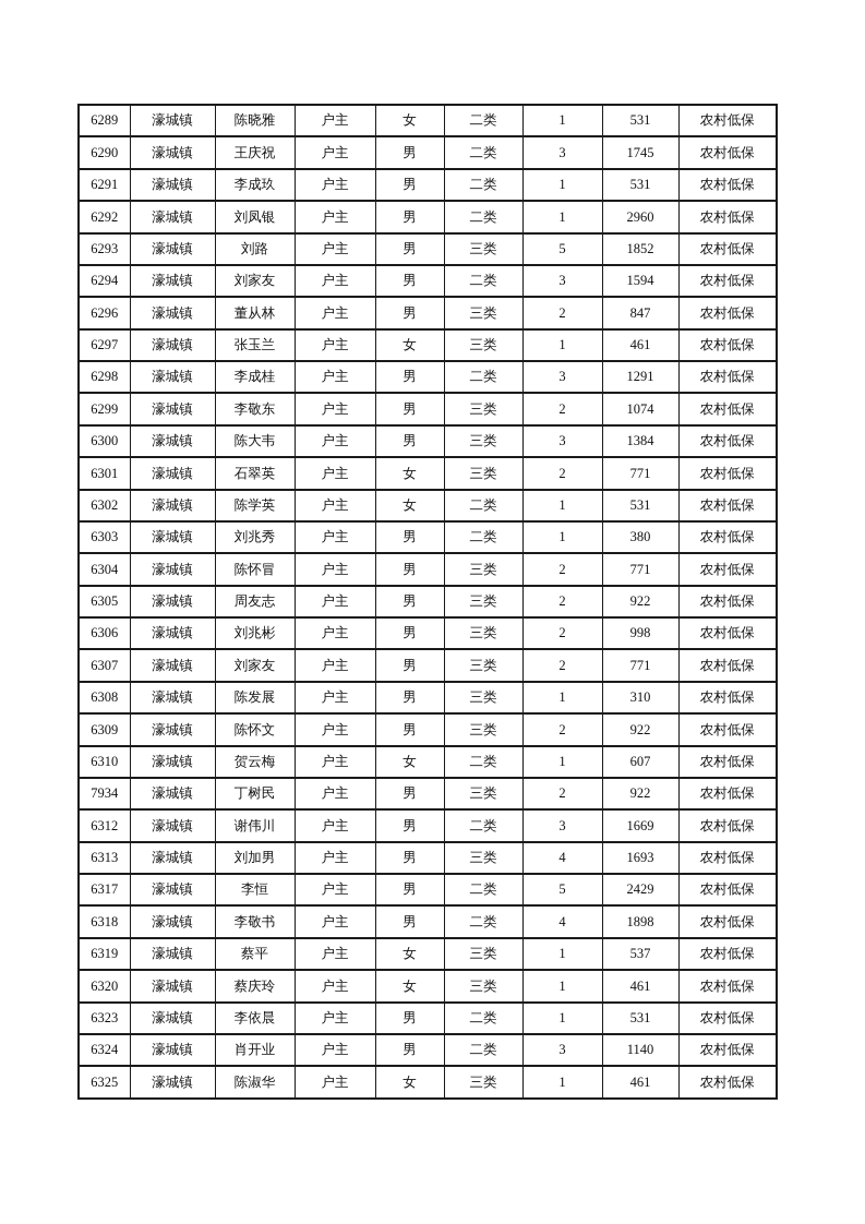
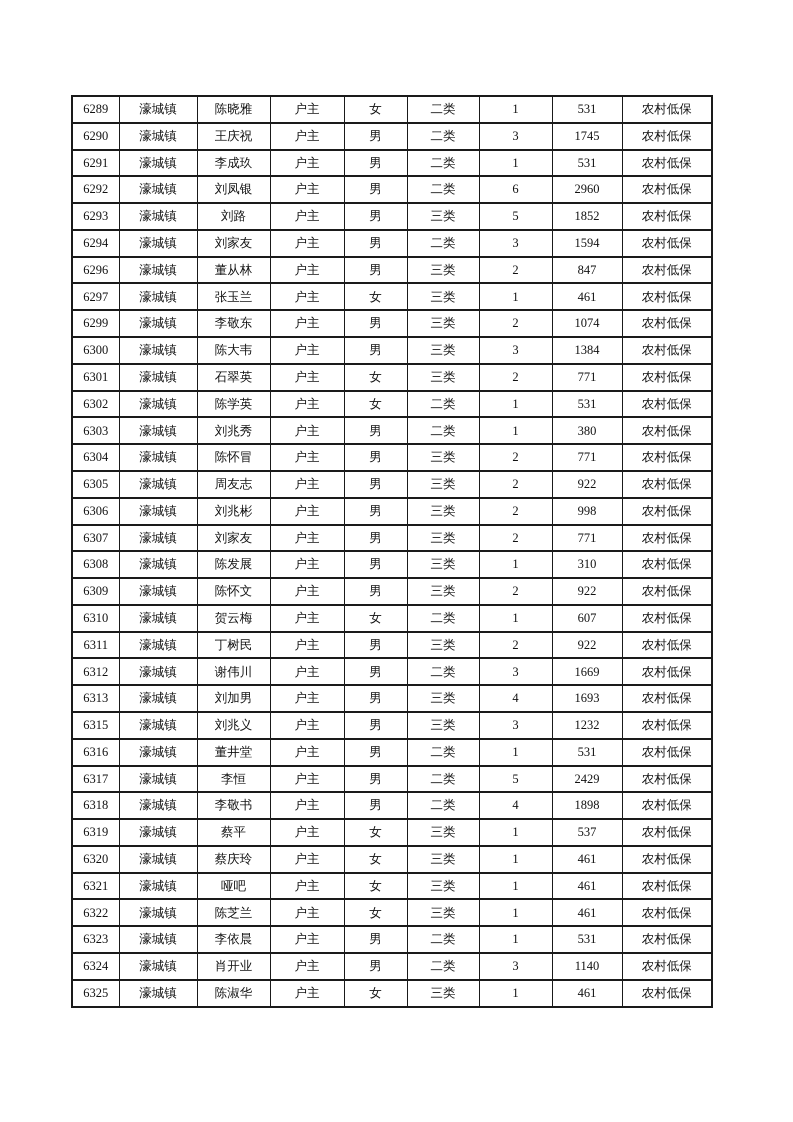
  6289	濠城镇	陈晓雅	户主	女	二类	1	531	农村低保
  6290	濠城镇	王庆祝	户主	男	二类	3	1745	农村低保
  6291	濠城镇	李成玖	户主	男	二类	1	531	农村低保
- 6292	濠城镇	刘凤银	户主	男	二类	1	2960	农村低保
+ 6292	濠城镇	刘凤银	户主	男	二类	6	2960	农村低保
  6293	濠城镇	刘路	户主	男	三类	5	1852	农村低保
  6294	濠城镇	刘家友	户主	男	二类	3	1594	农村低保
  6296	濠城镇	董从林	户主	男	三类	2	847	农村低保
  6297	濠城镇	张玉兰	户主	女	三类	1	461	农村低保
- 6298	濠城镇	李成桂	户主	男	二类	3	1291	农村低保
  6299	濠城镇	李敬东	户主	男	三类	2	1074	农村低保
  6300	濠城镇	陈大韦	户主	男	三类	3	1384	农村低保
  6301	濠城镇	石翠英	户主	女	三类	2	771	农村低保
  6302	濠城镇	陈学英	户主	女	二类	1	531	农村低保
  6303	濠城镇	刘兆秀	户主	男	二类	1	380	农村低保
  6304	濠城镇	陈怀冒	户主	男	三类	2	771	农村低保
  6305	濠城镇	周友志	户主	男	三类	2	922	农村低保
  6306	濠城镇	刘兆彬	户主	男	三类	2	998	农村低保
  6307	濠城镇	刘家友	户主	男	三类	2	771	农村低保
  6308	濠城镇	陈发展	户主	男	三类	1	310	农村低保
  6309	濠城镇	陈怀文	户主	男	三类	2	922	农村低保
  6310	濠城镇	贺云梅	户主	女	二类	1	607	农村低保
- 7934	濠城镇	丁树民	户主	男	三类	2	922	农村低保
+ 6311	濠城镇	丁树民	户主	男	三类	2	922	农村低保
  6312	濠城镇	谢伟川	户主	男	二类	3	1669	农村低保
  6313	濠城镇	刘加男	户主	男	三类	4	1693	农村低保
+ 6315	濠城镇	刘兆义	户主	男	三类	3	1232	农村低保
+ 6316	濠城镇	董井堂	户主	男	二类	1	531	农村低保
  6317	濠城镇	李恒	户主	男	二类	5	2429	农村低保
  6318	濠城镇	李敬书	户主	男	二类	4	1898	农村低保
  6319	濠城镇	蔡平	户主	女	三类	1	537	农村低保
  6320	濠城镇	蔡庆玲	户主	女	三类	1	461	农村低保
+ 6321	濠城镇	哑吧	户主	女	三类	1	461	农村低保
+ 6322	濠城镇	陈芝兰	户主	女	三类	1	461	农村低保
  6323	濠城镇	李依晨	户主	男	二类	1	531	农村低保
  6324	濠城镇	肖开业	户主	男	二类	3	1140	农村低保
  6325	濠城镇	陈淑华	户主	女	三类	1	461	农村低保
